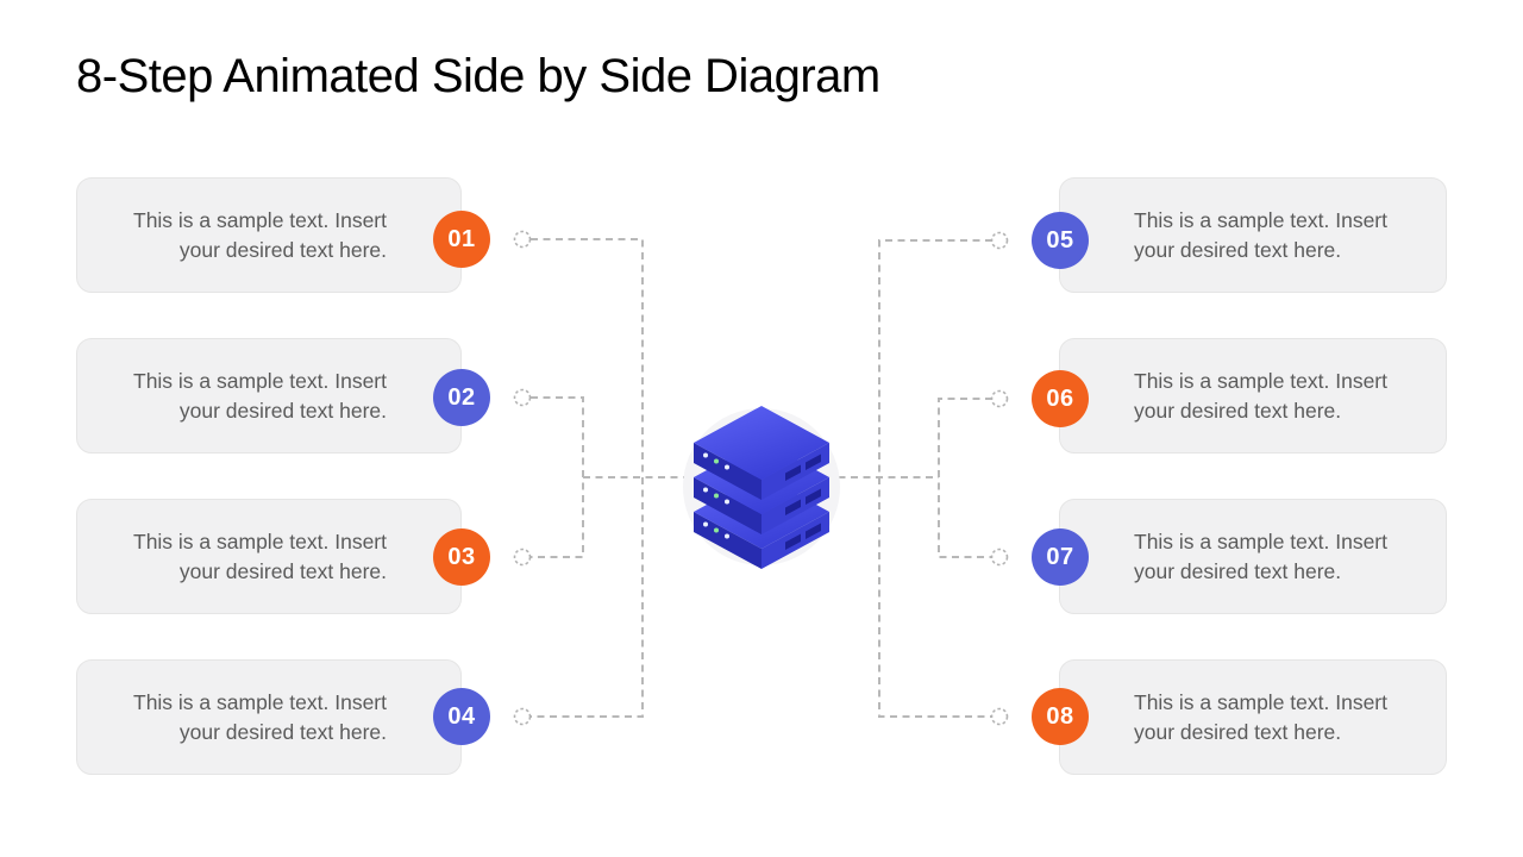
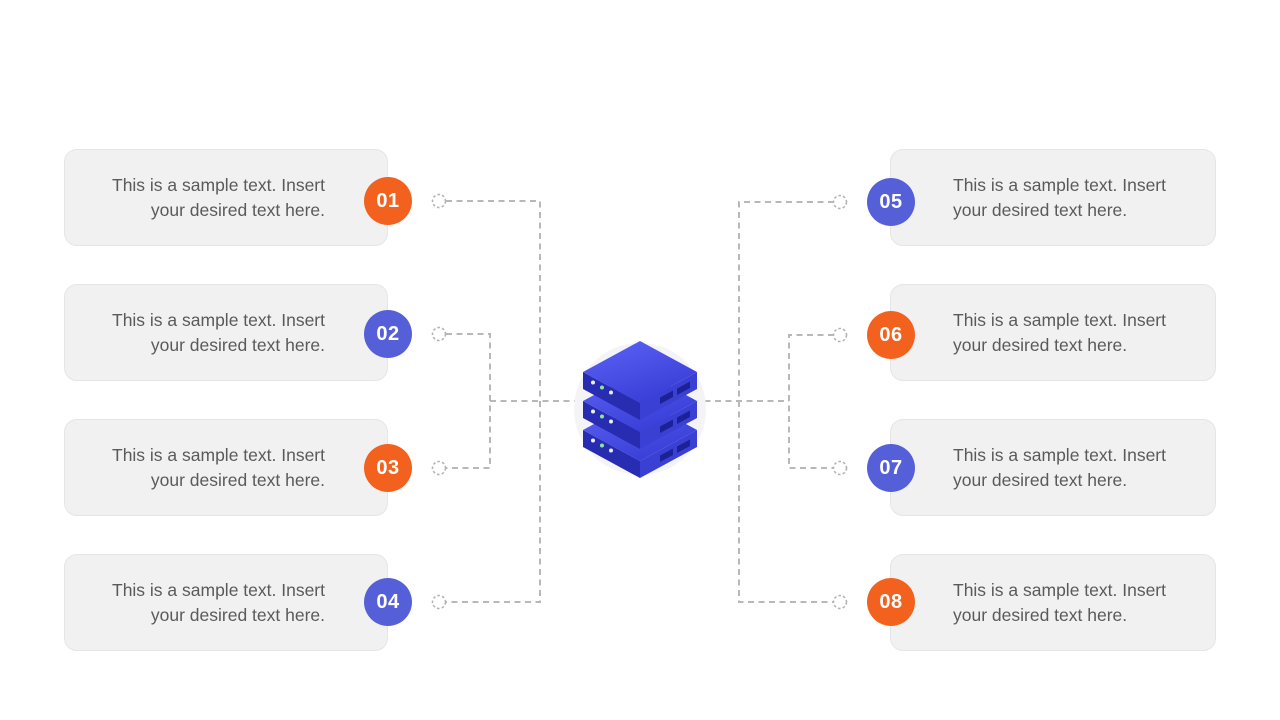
- 8-Step Animated Side by Side Diagram
  This is a sample text. Insert
  your desired text here.
  This is a sample text. Insert
  your desired text here.
  This is a sample text. Insert
  your desired text here.
  This is a sample text. Insert
  your desired text here.
  This is a sample text. Insert
  your desired text here.
  This is a sample text. Insert
  your desired text here.
  This is a sample text. Insert
  your desired text here.
  This is a sample text. Insert
  your desired text here.
  01
  02
  03
  04
  05
  06
  07
  08
